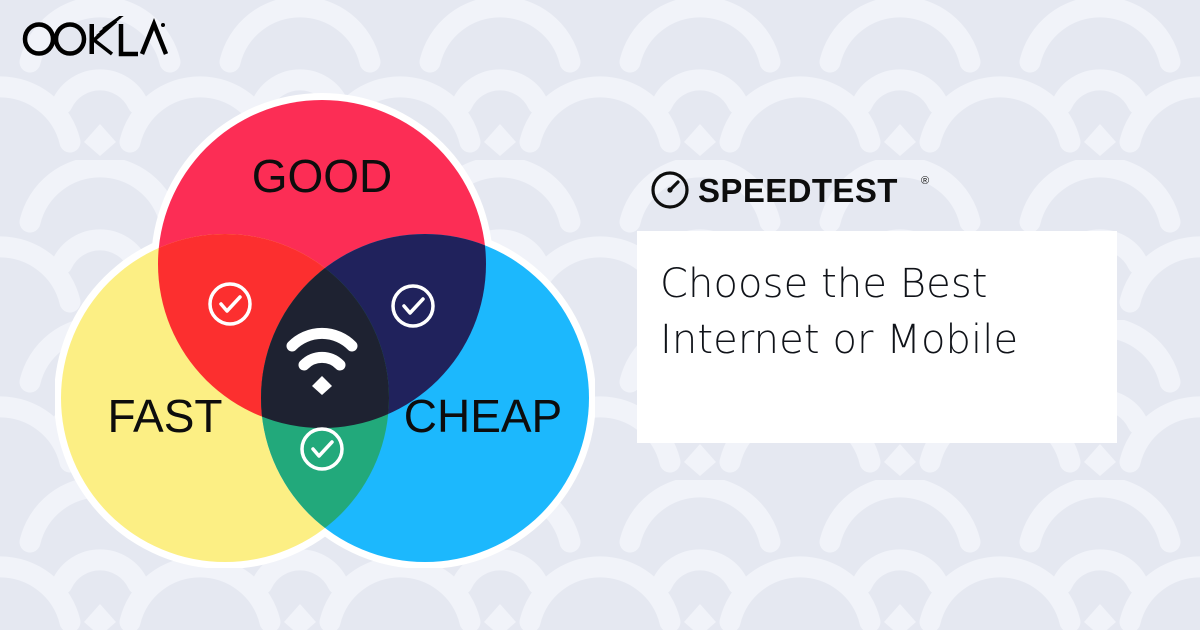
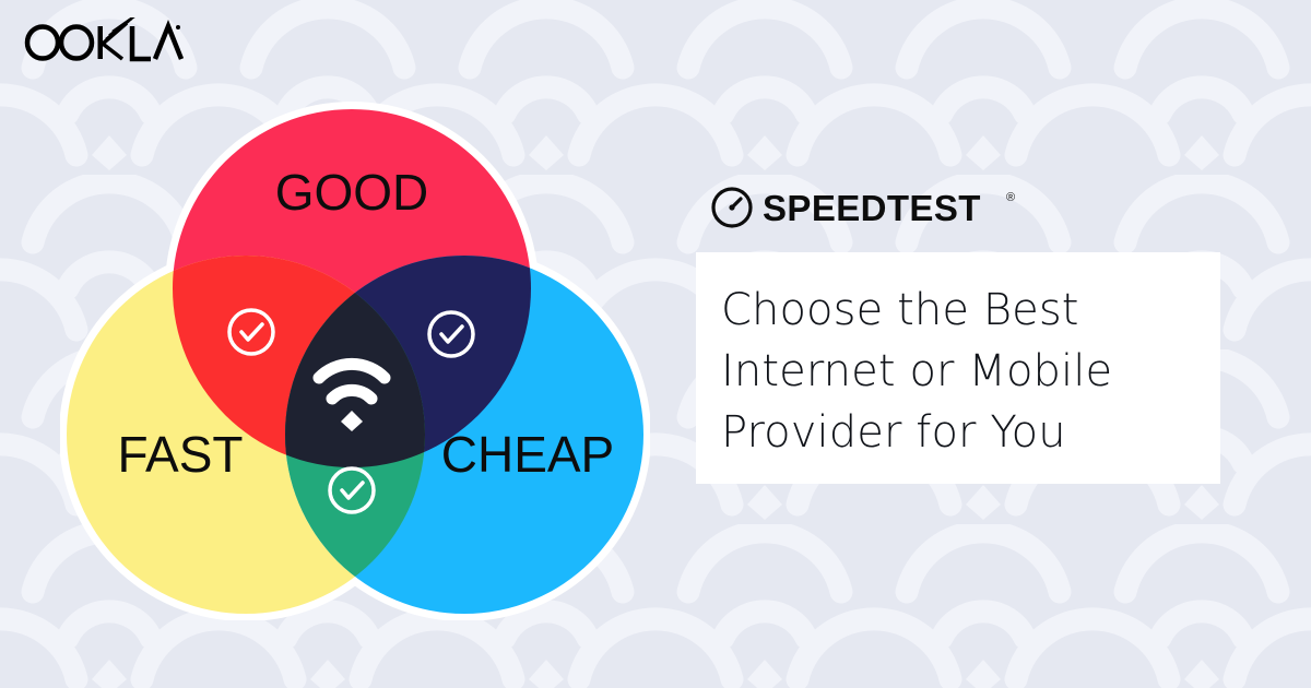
  GOOD
  FAST
  CHEAP
  SPEEDTEST
  ®
  Choose the Best
  Internet or Mobile
+ Provider for You
